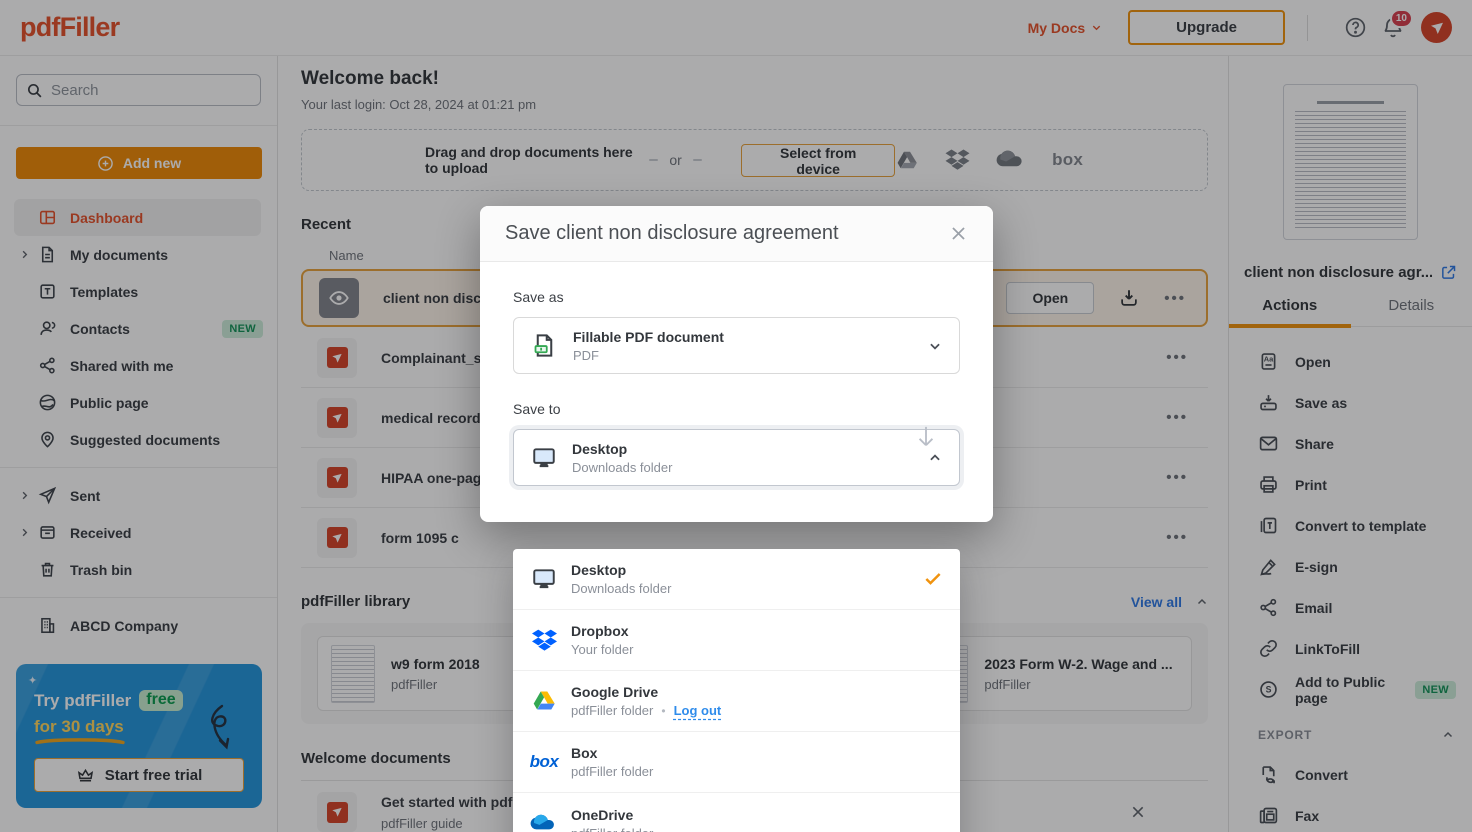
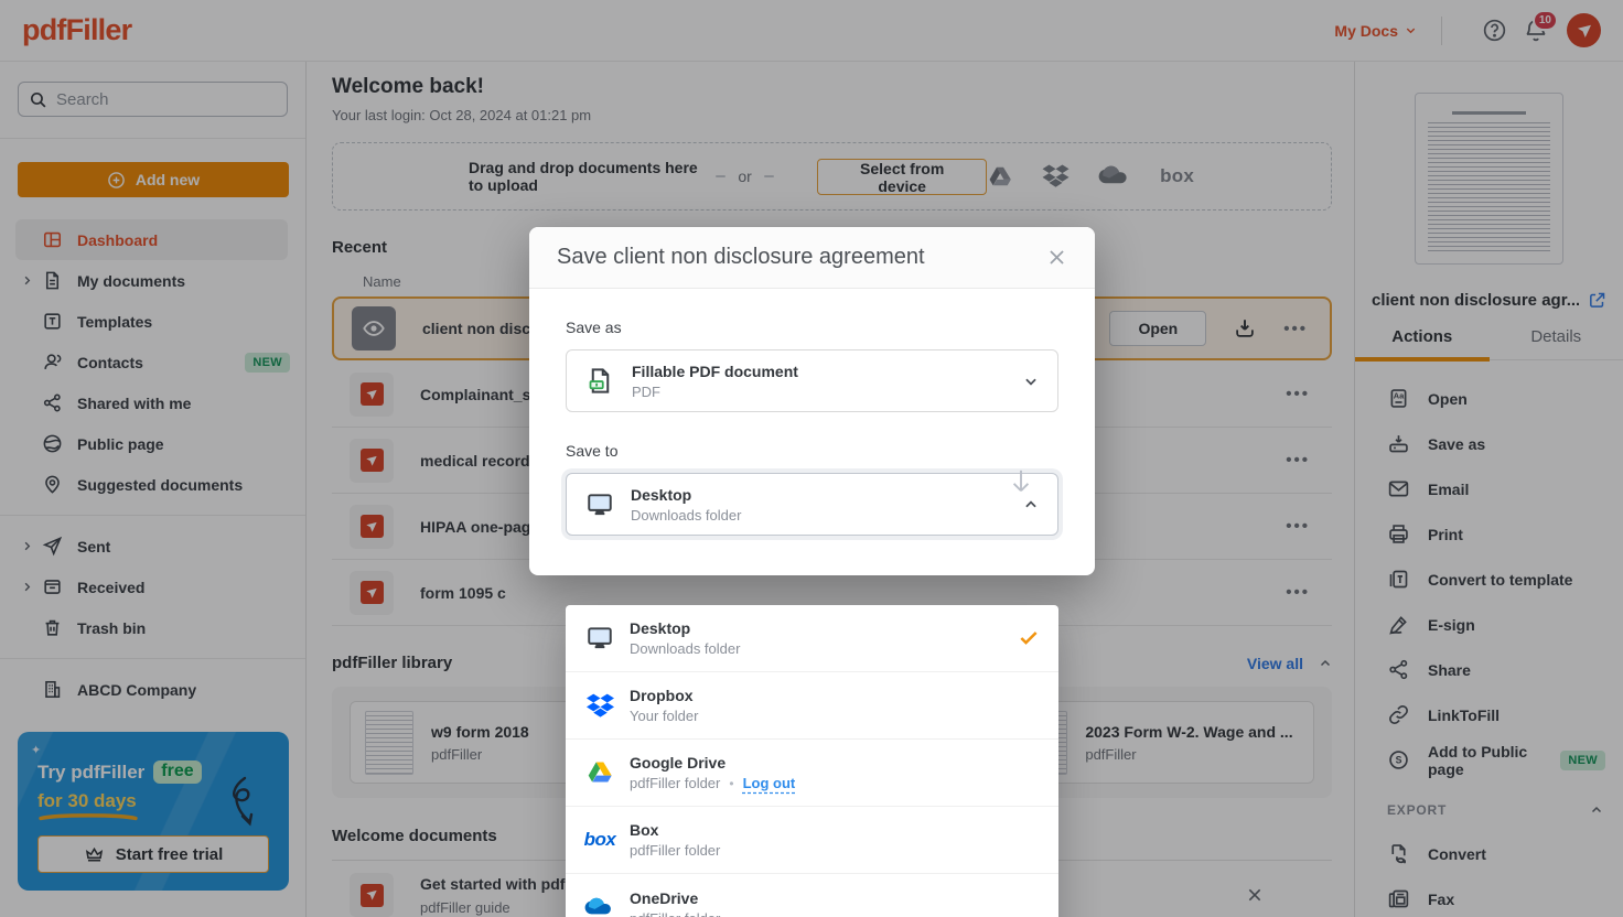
  pdfFiller
  My Docs
- Upgrade
  10
  Search
  Add new
  Dashboard
  My documents
  Templates
  Contacts
  NEW
  Shared with me
  Public page
  Suggested documents
  Sent
  Received
  Trash bin
  ABCD Company
  ✦
  Try pdfFiller
  free
  for 30 days
  Start free trial
  Welcome back!
  Your last login: Oct 28, 2024 at 01:21 pm
  Drag and drop documents here to upload
  or
  Select from device
  box
  Recent
  Name
  Open
  •••
  Complainant_s
  •••
  medical record
  •••
  HIPAA one-pag
  •••
  form 1095 c
  •••
  pdfFiller library
  View all
  w9 form 2018
  pdfFiller
  2023 Form W-2. Wage and ...
  pdfFiller
  Welcome documents
  Get started with pdf
  pdfFiller guide
  client non disclosure agr...
  Actions
  Details
  Aa
  Open
  Save as
- Share
+ Email
  Print
  Convert to template
  E-sign
- Email
+ Share
  LinkToFill
  S
  Add to Public page
  NEW
  EXPORT
  Convert
  Fax
  Save client non disclosure agreement
  Save as
  Fillable PDF document
  PDF
  Save to
  Desktop
  Downloads folder
  Desktop
  Downloads folder
  Dropbox
  Your folder
  Google Drive
  pdfFiller folder
  •
  Log out
  box
  Box
  pdfFiller folder
  OneDrive
